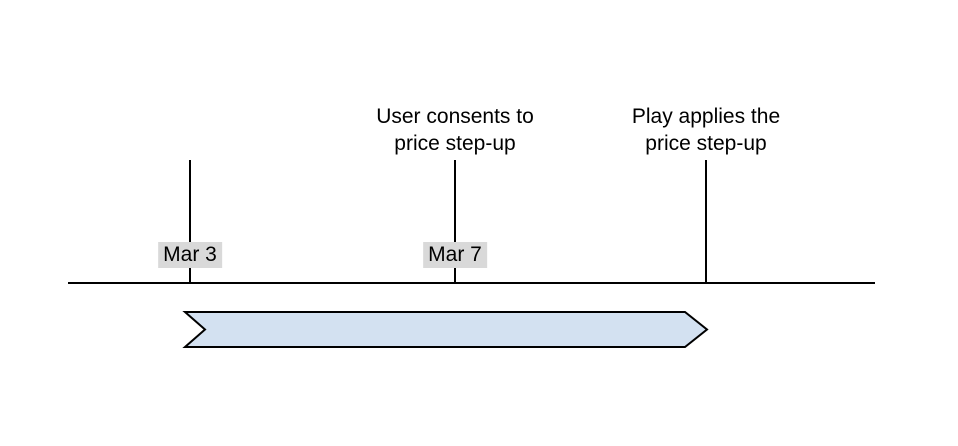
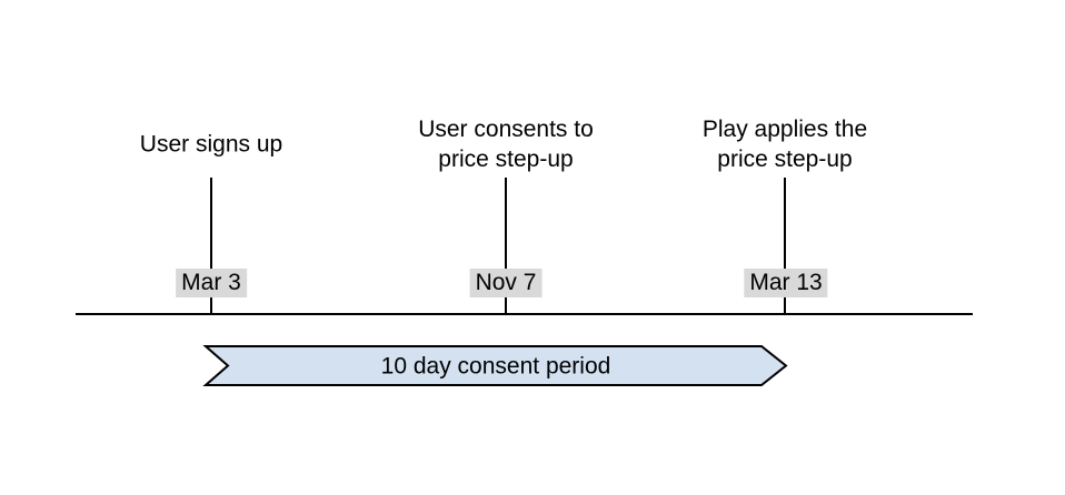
+ User signs up
  User consents to
  price step-up
  Play applies the
  price step-up
  Mar 3
- Mar 7
+ Nov 7
+ Mar 13
+ 10 day consent period
